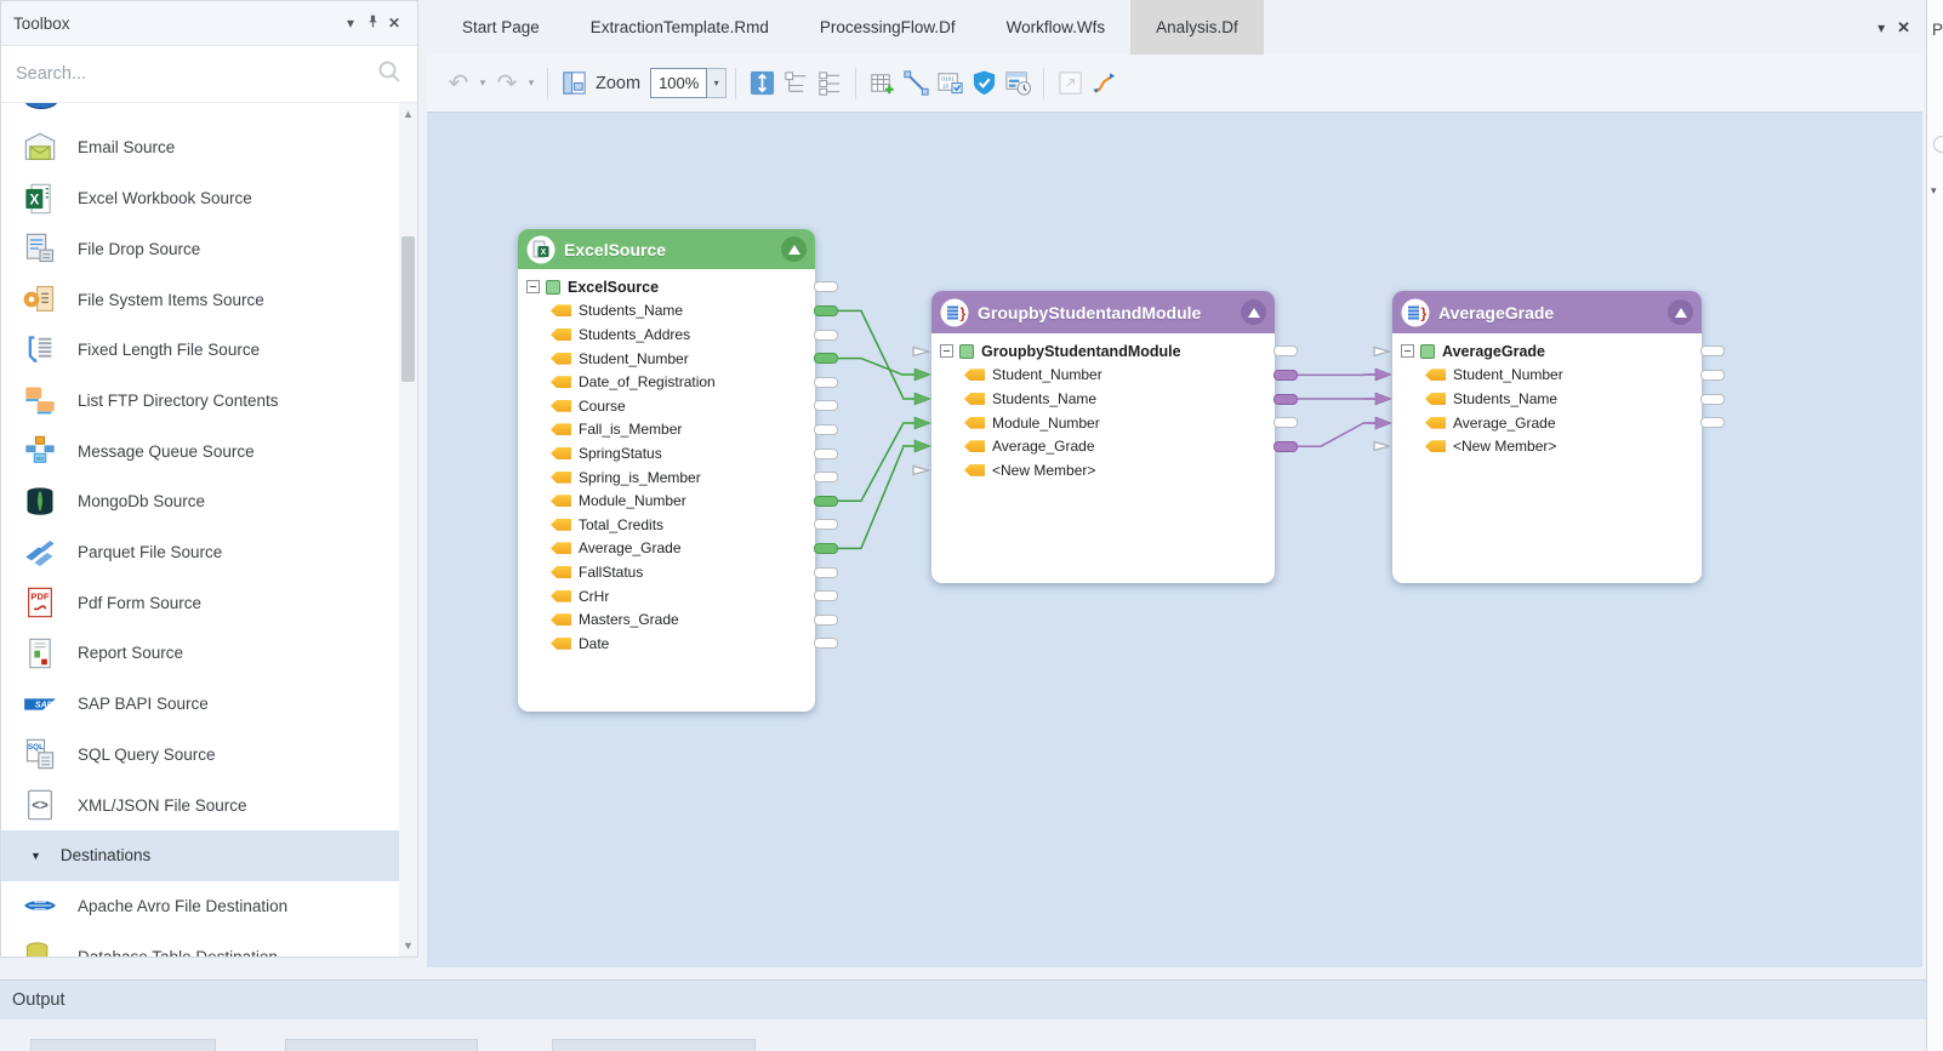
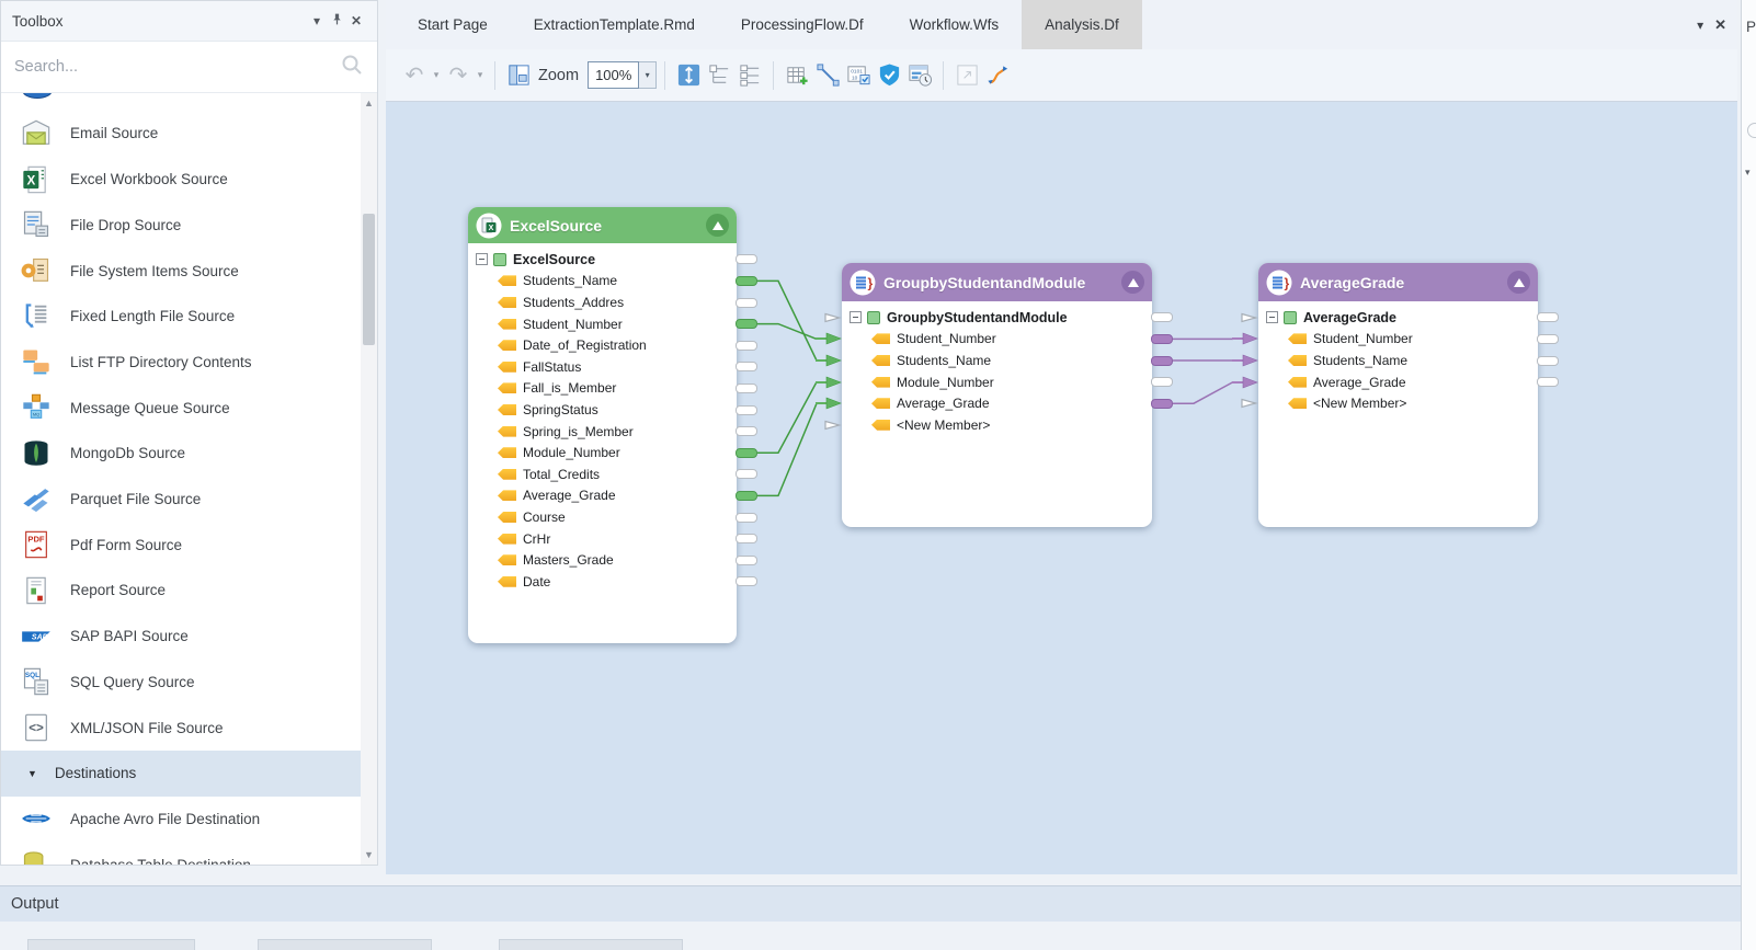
  Toolbox
  ▾
  ✕
  Search...
  Email Source
  X
  Excel Workbook Source
  File Drop Source
  File System Items Source
  Fixed Length File Source
  List FTP Directory Contents
  Message Queue Source
  MongoDb Source
  Parquet File Source
  PDF
  Pdf Form Source
  Report Source
  SAP BAPI Source
  SQL Query Source
  <>
  XML/JSON File Source
  ▼
  Destinations
  Apache Avro File Destination
  ▲
  ▼
  Start Page
  ExtractionTemplate.Rmd
  ProcessingFlow.Df
  Workflow.Wfs
  Analysis.Df
  ▾
  ✕
  ↶
  ▾
  ↷
  ▾
  Zoom
  100%
  ▾
  ExcelSource
  ExcelSource
  Students_Name
  Students_Addres
  Student_Number
  Date_of_Registration
- Course
+ FallStatus
  Fall_is_Member
  SpringStatus
  Spring_is_Member
  Module_Number
  Total_Credits
  Average_Grade
- FallStatus
+ Course
  CrHr
  Masters_Grade
  Date
  }
  GroupbyStudentandModule
  GroupbyStudentandModule
  Student_Number
  Students_Name
  Module_Number
  Average_Grade
  <New Member>
  }
  AverageGrade
  AverageGrade
  Student_Number
  Students_Name
  Average_Grade
  <New Member>
  Output
  P
  ▾
